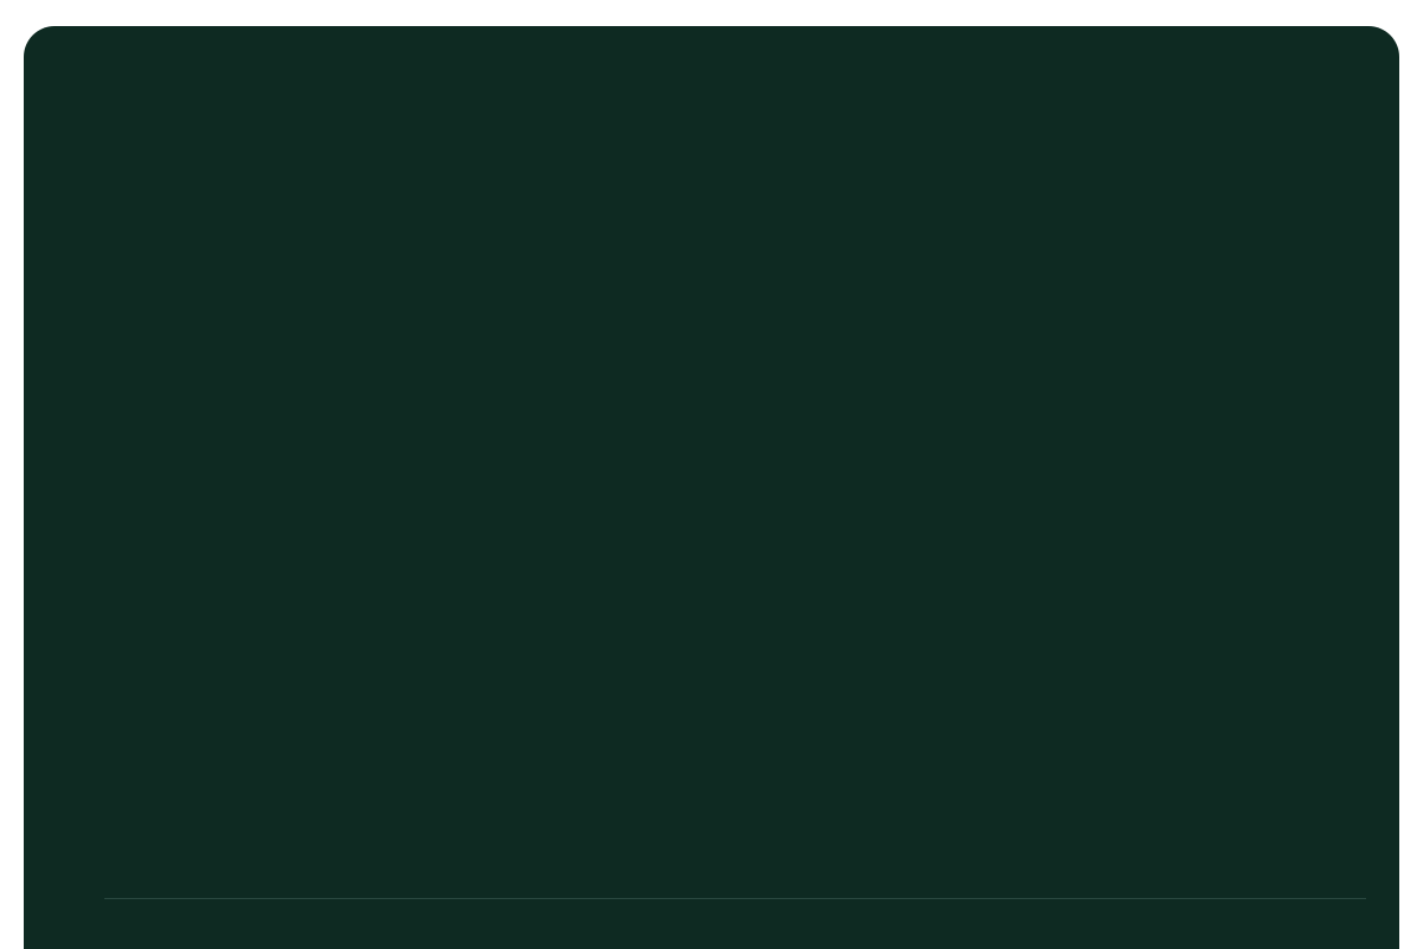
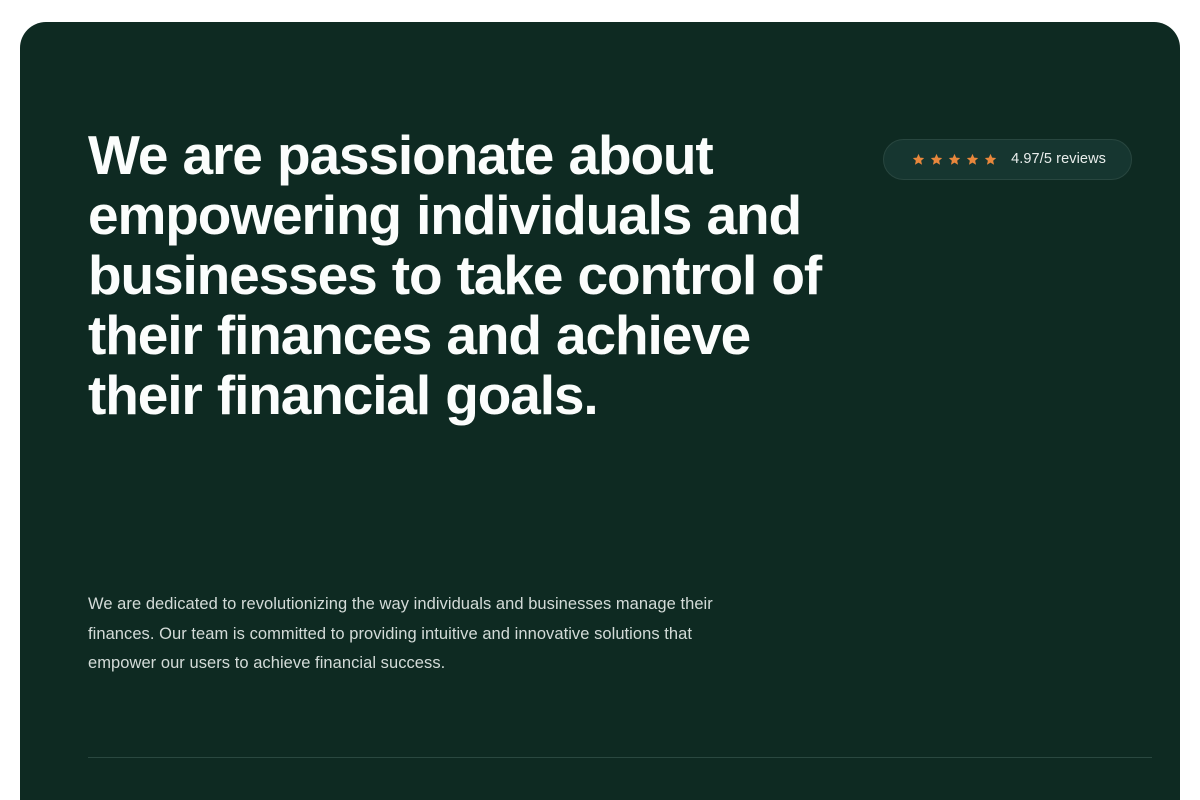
+ 4.97/5 reviews
+ We are passionate about empowering individuals and businesses to take control of their finances and achieve their financial goals.
+ We are dedicated to revolutionizing the way individuals and businesses manage their finances. Our team is committed to providing intuitive and innovative solutions that empower our users to achieve financial success.
